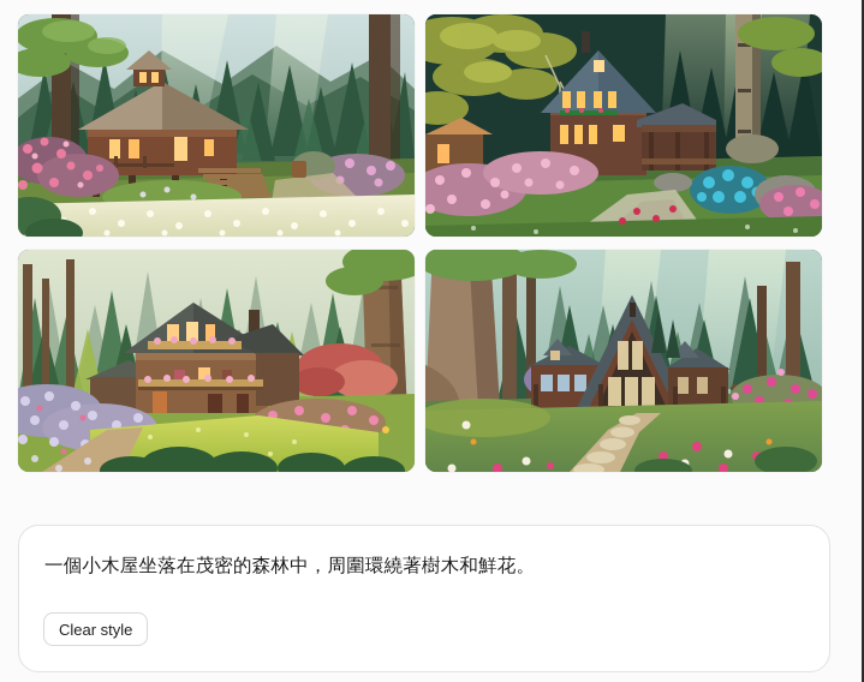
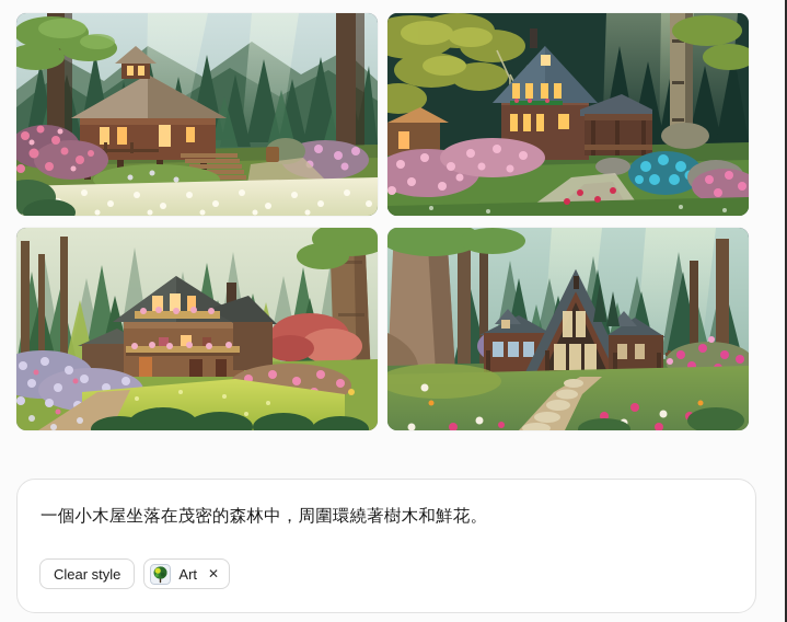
  一個小木屋坐落在茂密的森林中，周圍環繞著樹木和鮮花。
  Clear style
+ Art
+ ✕
